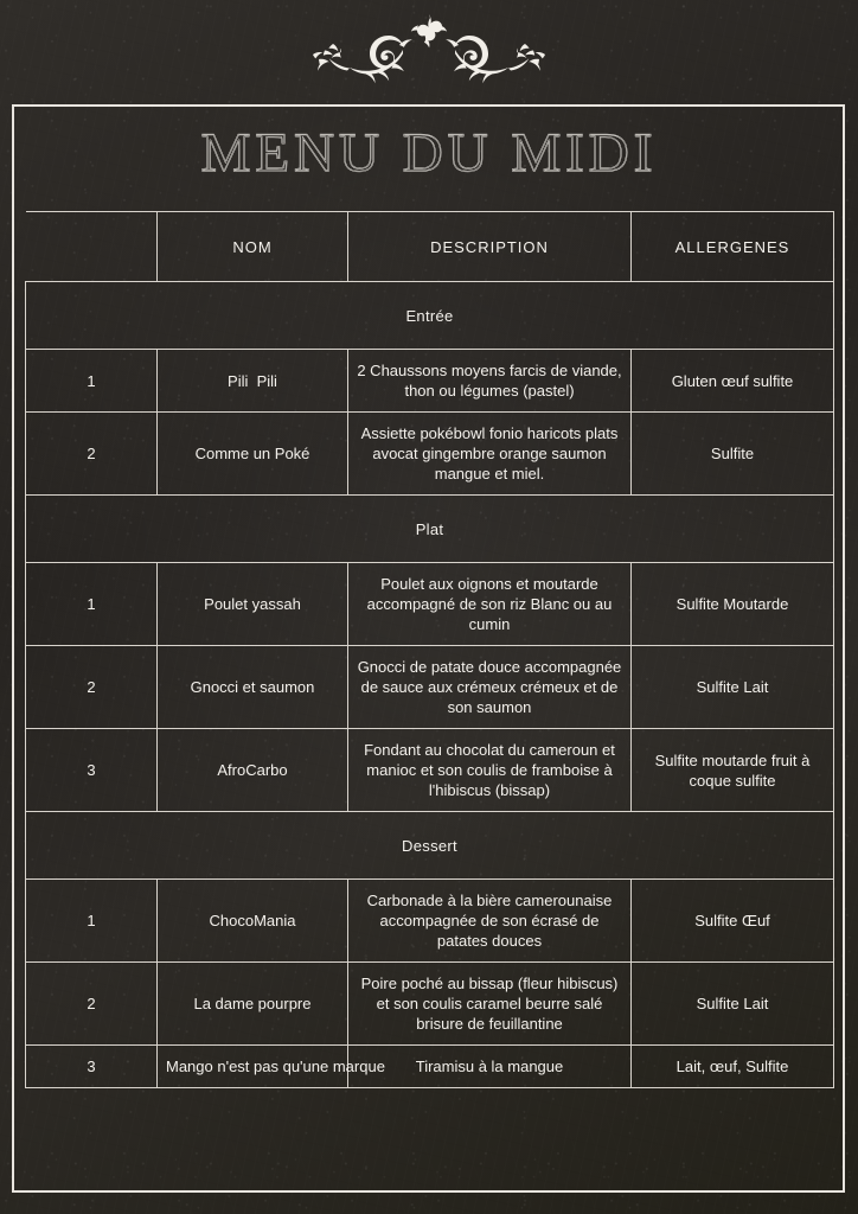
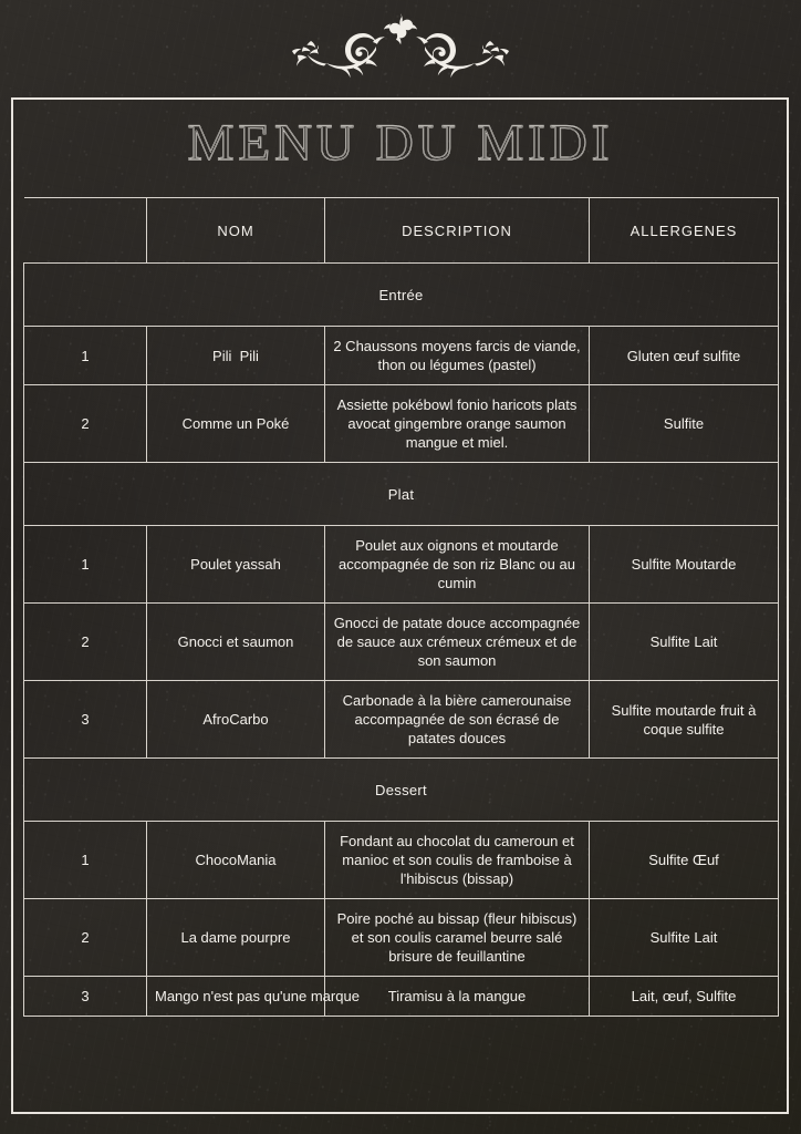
  MENU DU MIDI
  	NOM	DESCRIPTION	ALLERGENES
  Entrée
  1	Pili Pili	2 Chaussons moyens farcis de viande, thon ou légumes (pastel)	Gluten œuf sulfite
  2	Comme un Poké	Assiette pokébowl fonio haricots plats avocat gingembre orange saumon mangue et miel.	Sulfite
  Plat
- 1	Poulet yassah	Poulet aux oignons et moutarde accompagné de son riz Blanc ou au cumin	Sulfite Moutarde
+ 1	Poulet yassah	Poulet aux oignons et moutarde accompagnée de son riz Blanc ou au cumin	Sulfite Moutarde
  2	Gnocci et saumon	Gnocci de patate douce accompagnée de sauce aux crémeux crémeux et de son saumon	Sulfite Lait
- 3	AfroCarbo	Fondant au chocolat du cameroun et manioc et son coulis de framboise à l'hibiscus (bissap)	Sulfite moutarde fruit à coque sulfite
+ 3	AfroCarbo	Carbonade à la bière camerounaise accompagnée de son écrasé de patates douces	Sulfite moutarde fruit à coque sulfite
  Dessert
- 1	ChocoMania	Carbonade à la bière camerounaise accompagnée de son écrasé de patates douces	Sulfite Œuf
+ 1	ChocoMania	Fondant au chocolat du cameroun et manioc et son coulis de framboise à l'hibiscus (bissap)	Sulfite Œuf
  2	La dame pourpre	Poire poché au bissap (fleur hibiscus) et son coulis caramel beurre salé brisure de feuillantine	Sulfite Lait
  3	Mango n'est pas qu'une marque	Tiramisu à la mangue	Lait, œuf, Sulfite
